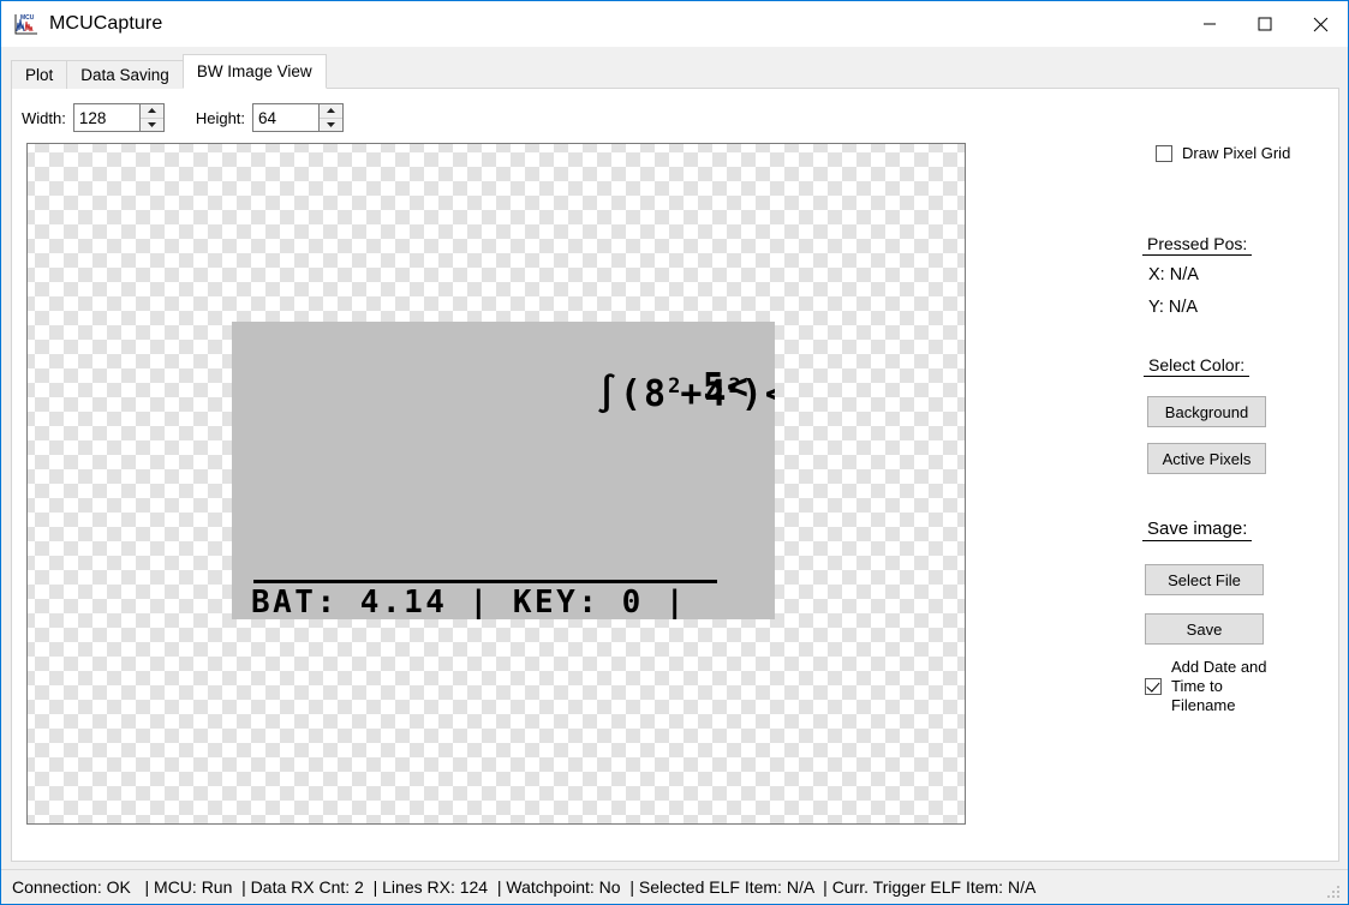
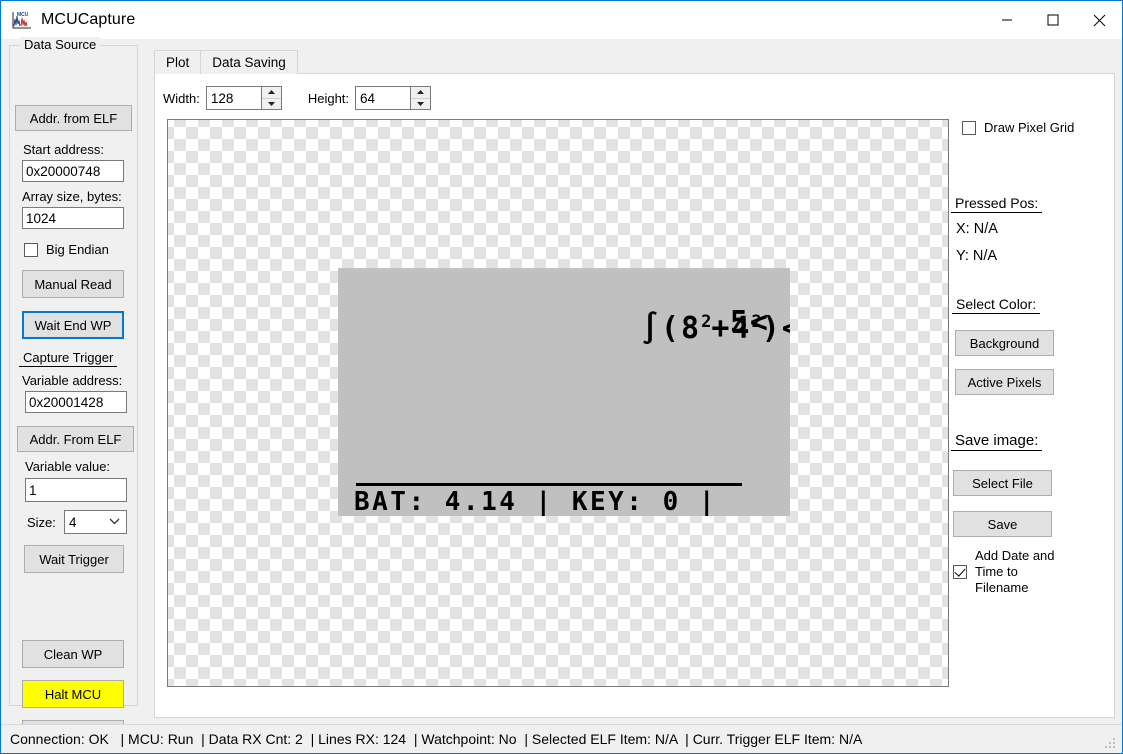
  MCUCapture
+ Data Source
+ Addr. from ELF
+ Start address:
+ 0x20000748
+ Array size, bytes:
+ 1024
+ Big Endian
+ Manual Read
+ Wait End WP
+ Capture Trigger
+ Variable address:
+ 0x20001428
+ Addr. From ELF
+ Variable value:
+ 1
+ Size:
+ 4
+ Wait Trigger
+ Clean WP
+ Halt MCU
  Plot
  Data Saving
- BW Image View
  Width:
  128
  Height:
  64
  ∫(82+42)
  5<
  BAT: 4.14 | KEY: 0 |
  Draw Pixel Grid
  Pressed Pos:
  X: N/A
  Y: N/A
  Select Color:
  Background
  Active Pixels
  Save image:
  Select File
  Save
  Add Date and
  Time to
  Filename
  Connection: OK | MCU: Run | Data RX Cnt: 2 | Lines RX: 124 | Watchpoint: No | Selected ELF Item: N/A | Curr. Trigger ELF Item: N/A
